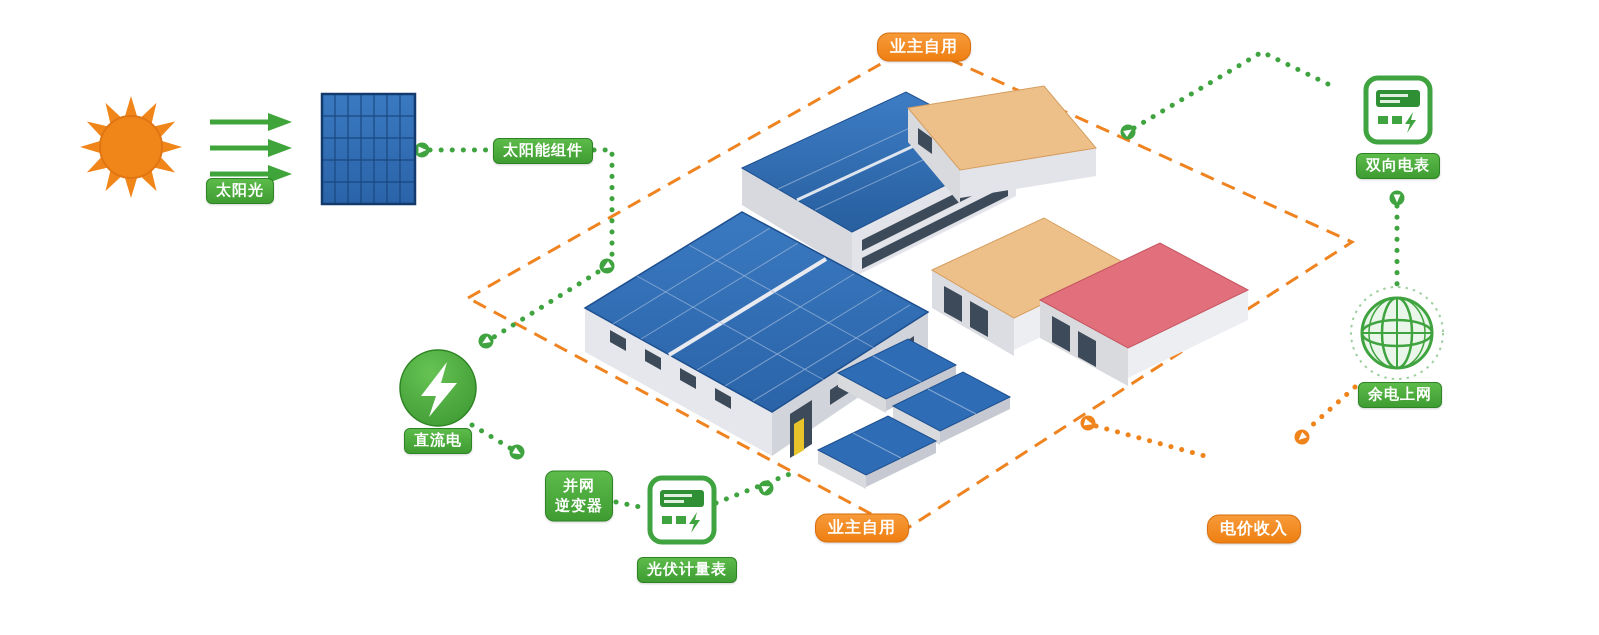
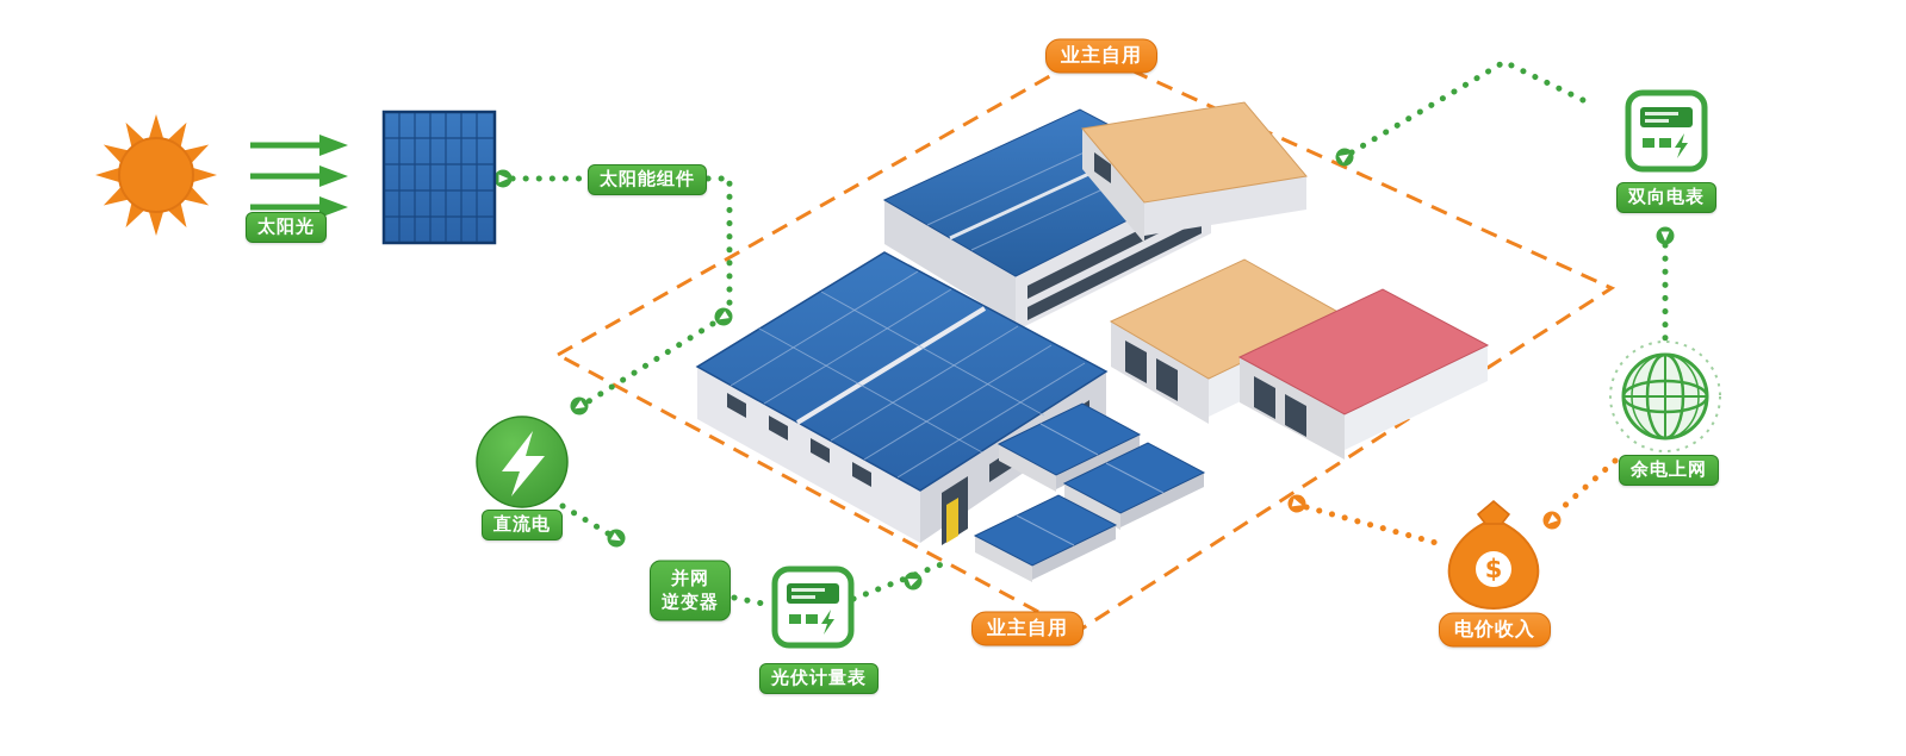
+ $
  太阳光
  太阳能组件
  业主自用
  业主自用
  直流电
  并网
  逆变器
  光伏计量表
  双向电表
  余电上网
  电价收入
